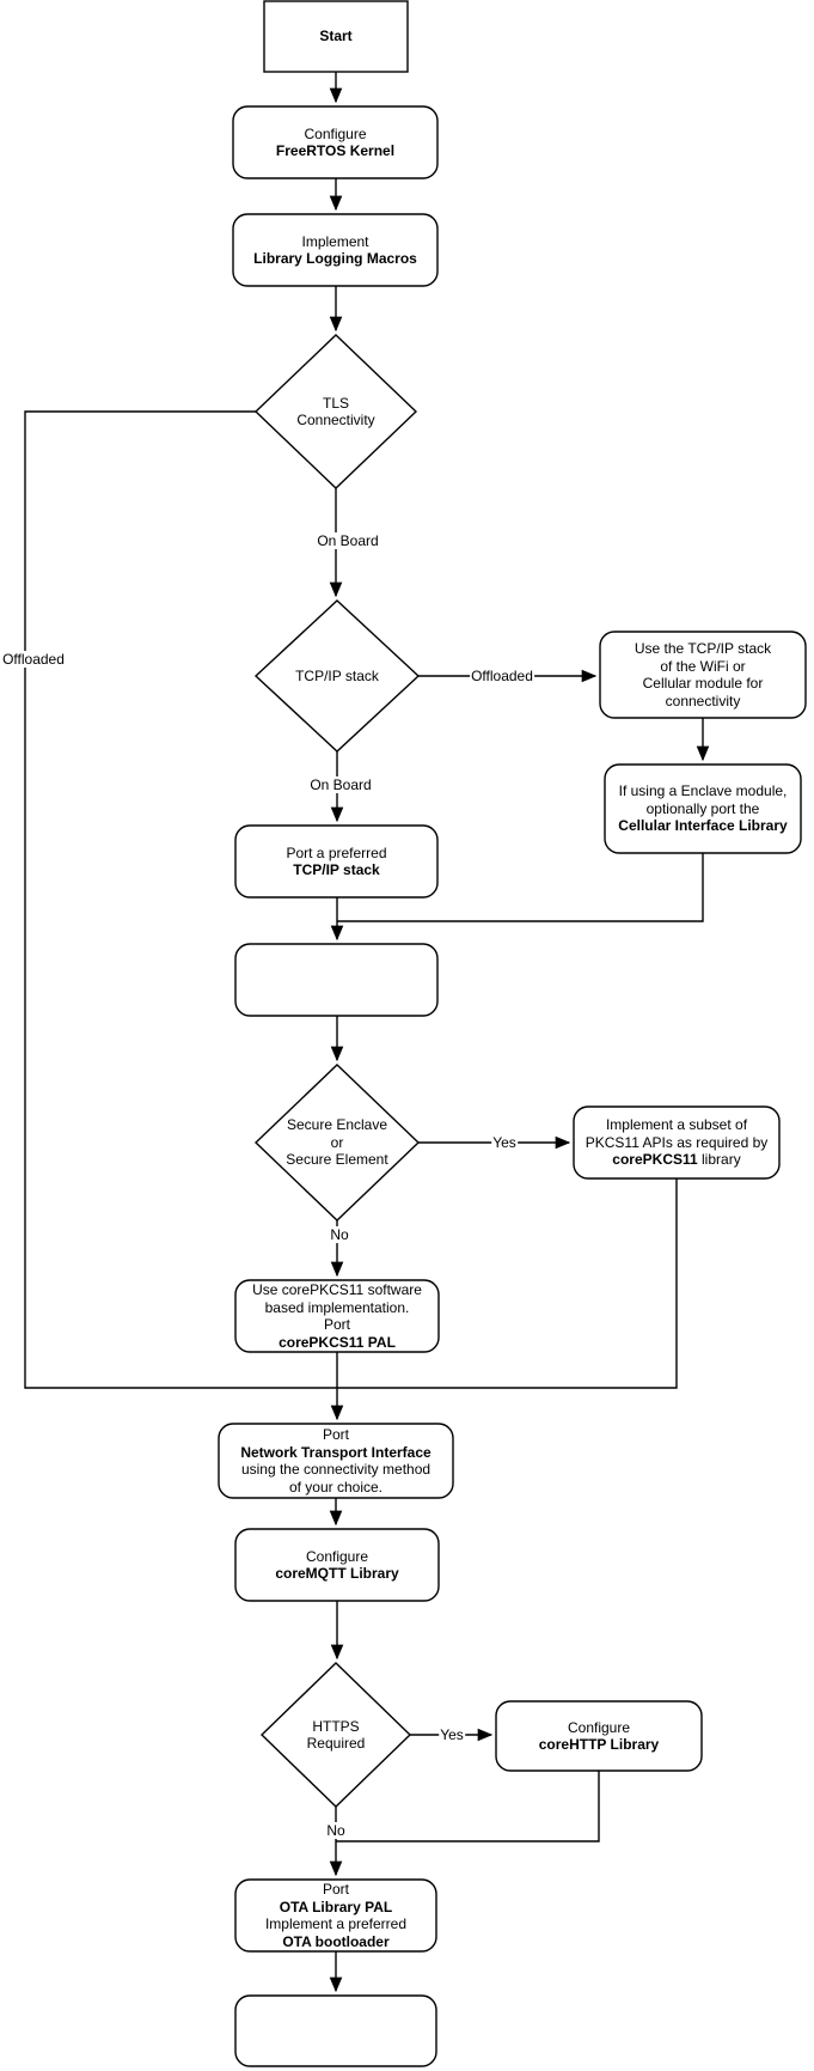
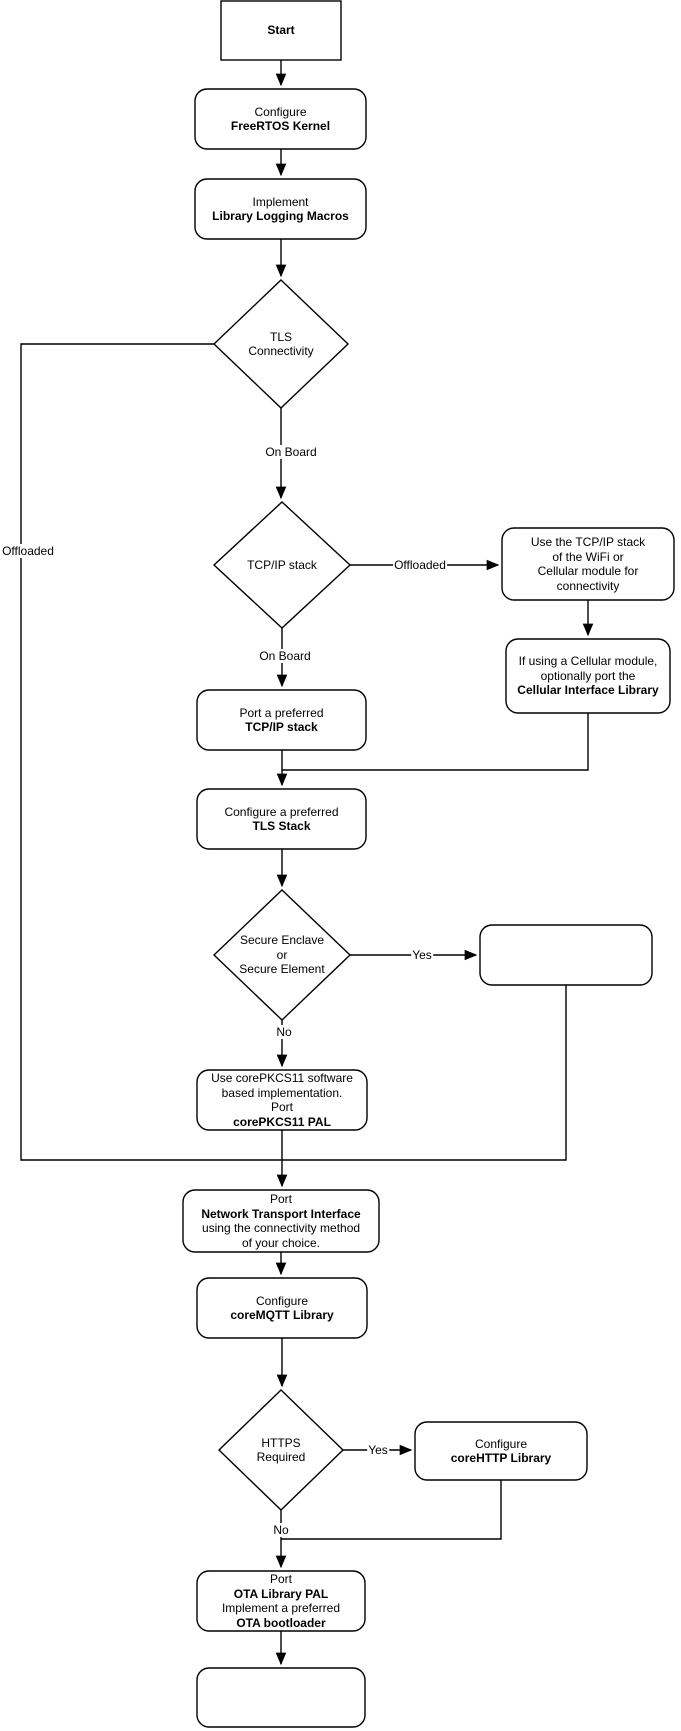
  Start
  Configure
  FreeRTOS Kernel
  Implement
  Library Logging Macros
  TLS
  Connectivity
  TCP/IP stack
  Use the TCP/IP stack
  of the WiFi or
  Cellular module for
  connectivity
- If using a Enclave module,
+ If using a Cellular module,
  optionally port the
  Cellular Interface Library
  Port a preferred
  TCP/IP stack
+ Configure a preferred
+ TLS Stack
  Secure Enclave
  or
  Secure Element
- Implement a subset of
- PKCS11 APIs as required by
- corePKCS11 library
  Use corePKCS11 software
  based implementation.
  Port
  corePKCS11 PAL
  Port
  Network Transport Interface
  using the connectivity method
  of your choice.
  Configure
  coreMQTT Library
  HTTPS
  Required
  Configure
  coreHTTP Library
  Port
  OTA Library PAL
  Implement a preferred
  OTA bootloader
  On Board
  Offloaded
  Offloaded
  On Board
  Yes
  No
  Yes
  No
